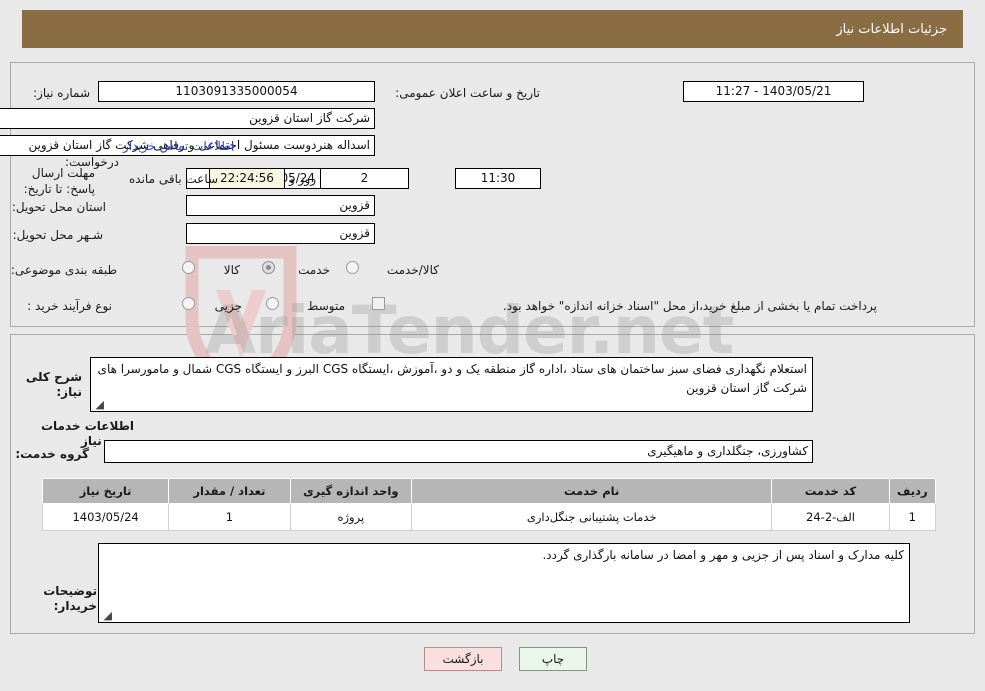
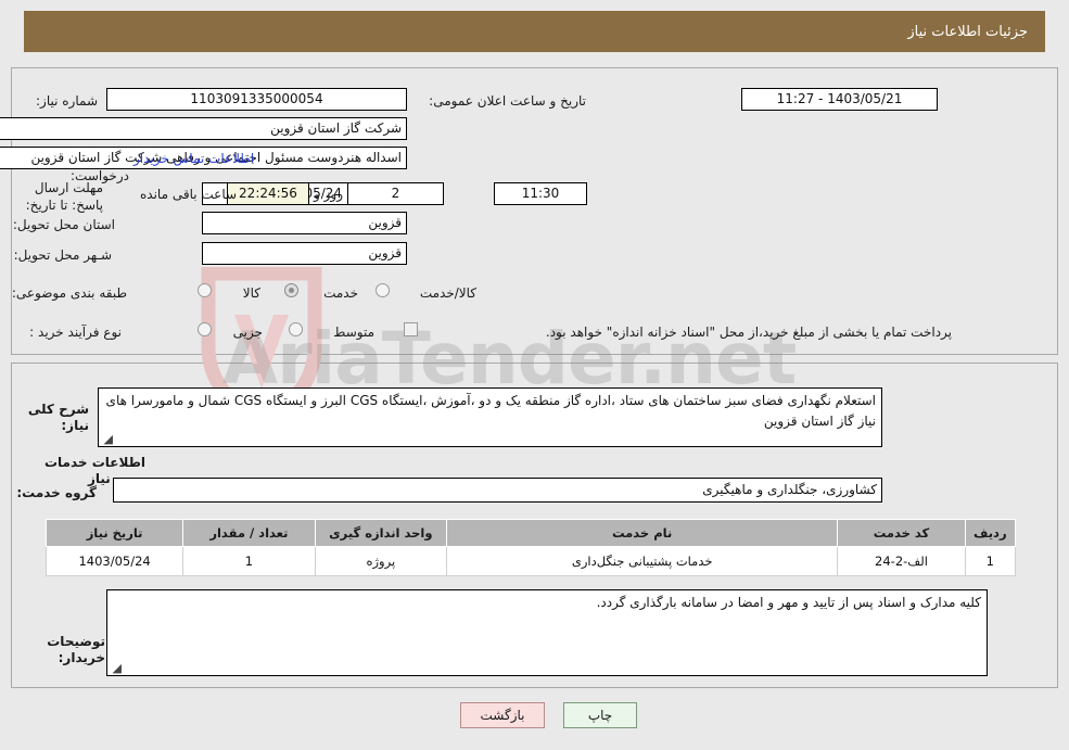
  AriaTender.net
  جزئیات اطلاعات نیاز
  شماره نیاز:
  1103091335000054
  تاریخ و ساعت اعلان عمومی:
  1403/05/21 - 11:27
  شرکت گاز استان قزوین
  اسداله هنردوست مسئول اجتماعی و رفاهی شرکت گاز استان قزوین
  اطلاعات تماس خریدار
  مهلت ارسال پاسخ: تا تاریخ:
  11:30
  2
  روز و
  22:24:56
  ساعت باقی مانده
  استان محل تحویل:
  قزوین
  شـهر محل تحویل:
  قزوین
  طبقه بندی موضوعی:
  کالا
  خدمت
  کالا/خدمت
  نوع فرآیند خرید :
  جزیی
  متوسط
  پرداخت تمام یا بخشی از مبلغ خرید،از محل "اسناد خزانه اندازه" خواهد بود.
  شرح کلی نیاز:
- استعلام نگهداری فضای سبز ساختمان های ستاد ،اداره گاز منطقه یک و دو ،آموزش ،ایستگاه CGS البرز و ایستگاه CGS شمال و مامورسرا های شرکت گاز استان قزوین
+ استعلام نگهداری فضای سبز ساختمان های ستاد ،اداره گاز منطقه یک و دو ،آموزش ،ایستگاه CGS البرز و ایستگاه CGS شمال و مامورسرا های نیاز گاز استان قزوین
  ◢
  اطلاعات خدمات نیاز
  گروه خدمت:
  کشاورزی، جنگلداری و ماهیگیری
  ردیف	کد خدمت	نام خدمت	واحد اندازه گیری	تعداد / مقدار	تاریخ نیاز
  1	الف-2-24	خدمات پشتیبانی جنگل‌داری	پروژه	1	1403/05/24
  توضیحات خریدار:
- کلیه مدارک و اسناد پس از جزیی و مهر و امضا در سامانه بارگذاری گردد.
+ کلیه مدارک و اسناد پس از تایید و مهر و امضا در سامانه بارگذاری گردد.
  ◢
  چاپ
  بازگشت
